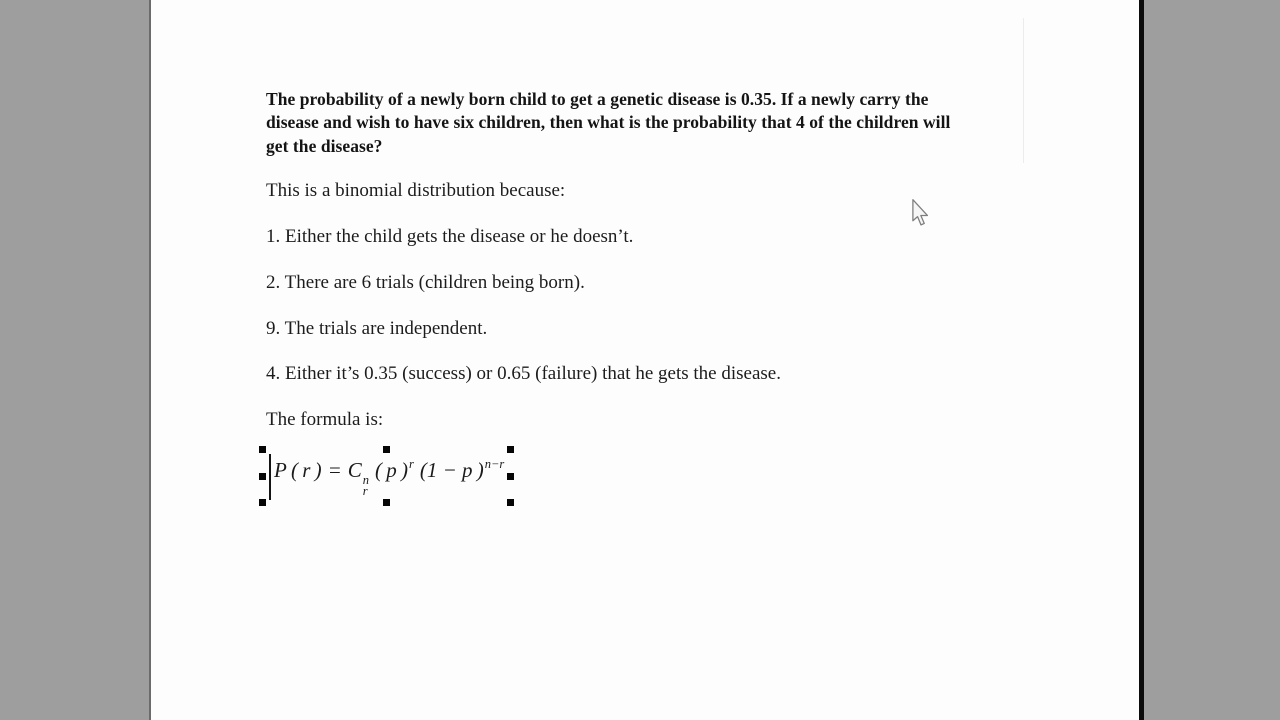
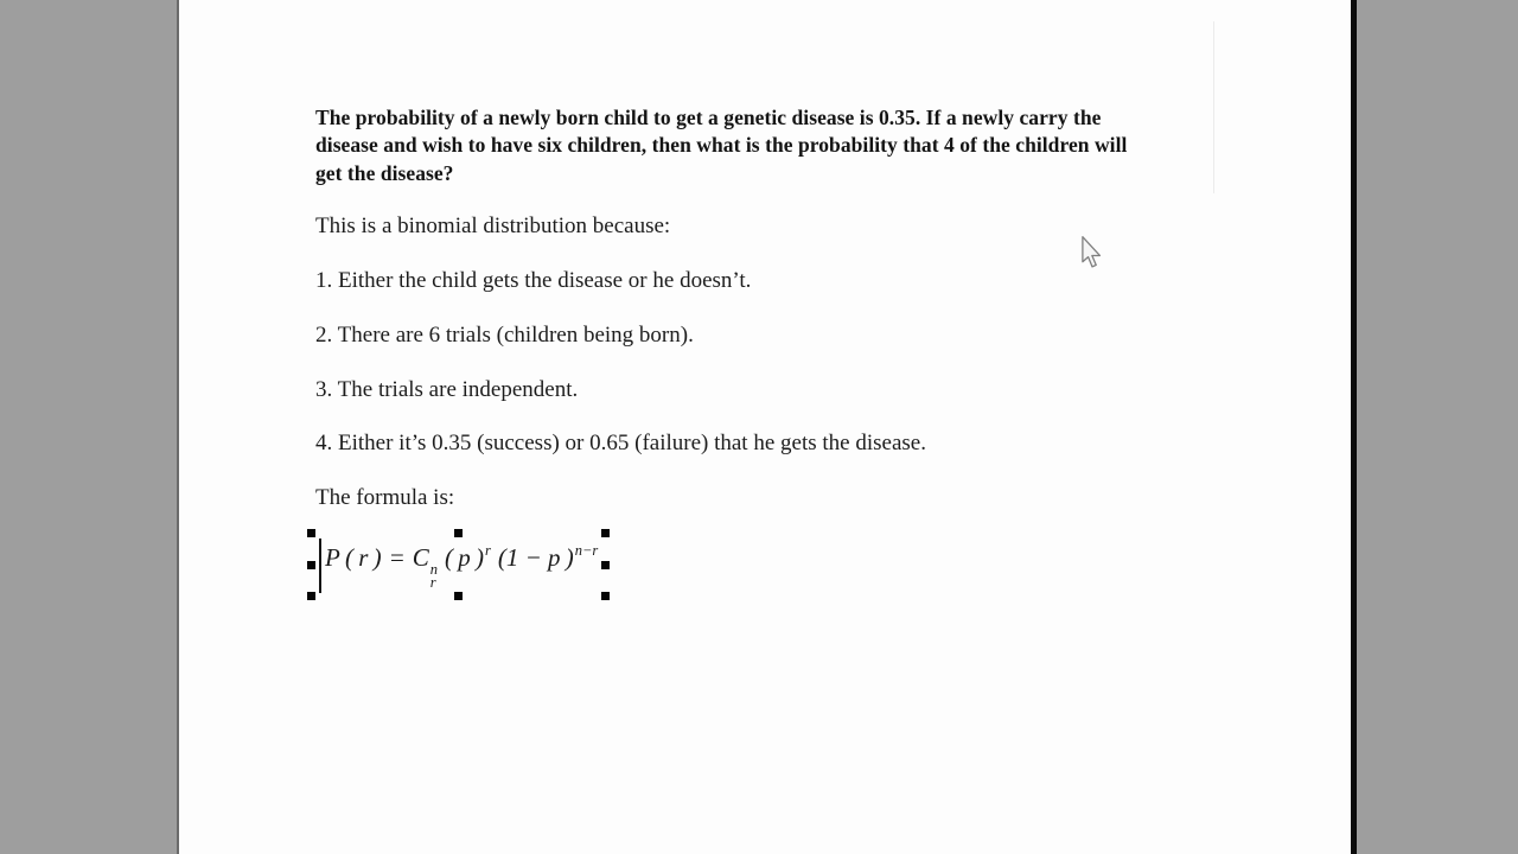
  The probability of a newly born child to get a genetic disease is 0.35. If a newly carry the
  disease and wish to have six children, then what is the probability that 4 of the children will
  get the disease?
  This is a binomial distribution because:
  1. Either the child gets the disease or he doesn’t.
  2. There are 6 trials (children being born).
- 9. The trials are independent.
+ 3. The trials are independent.
  4. Either it’s 0.35 (success) or 0.65 (failure) that he gets the disease.
  The formula is:
  P ( r ) = C
  n
  r
  ( p )r (1 − p )n−r
